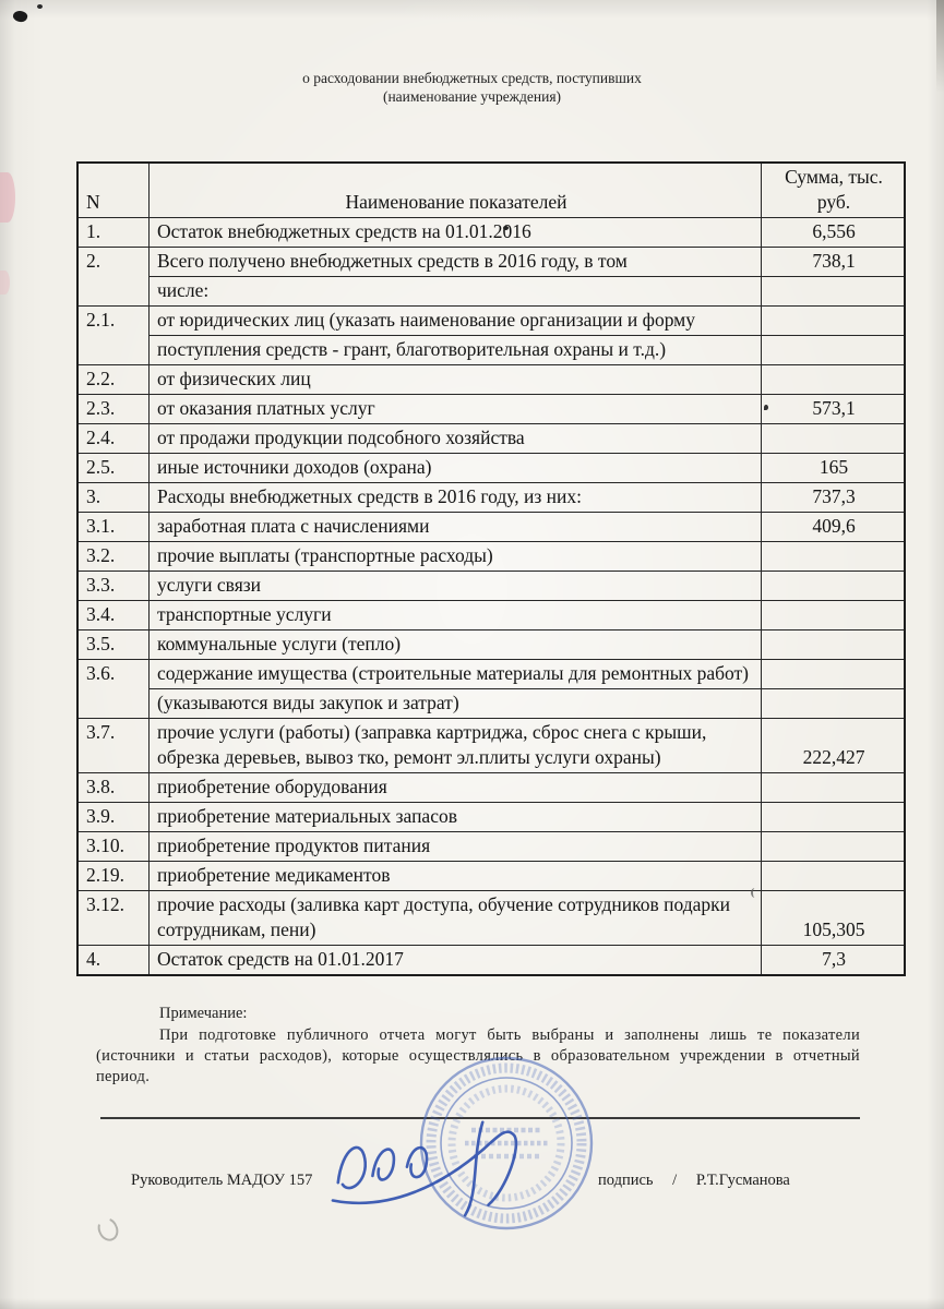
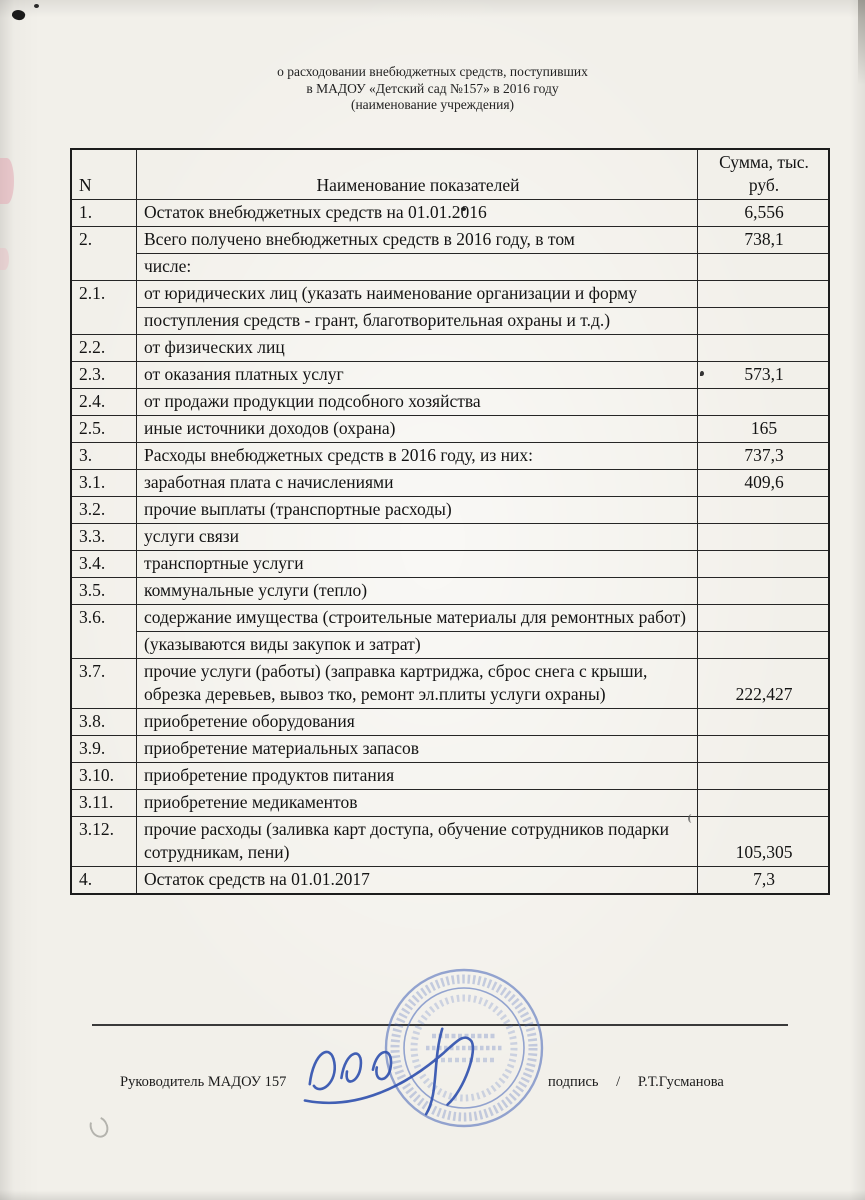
  о расходовании внебюджетных средств, поступивших
+ в МАДОУ «Детский сад №157» в 2016 году
  (наименование учреждения)
  N	Наименование показателей	Сумма, тыс. руб.
  1.	Остаток внебюджетных средств на 01.01.2016	6,556
  2.	Всего получено внебюджетных средств в 2016 году, в том	738,1
  числе:
  2.1.	от юридических лиц (указать наименование организации и форму
  поступления средств - грант, благотворительная охраны и т.д.)
  2.2.	от физических лиц
  2.3.	от оказания платных услуг	573,1
  2.4.	от продажи продукции подсобного хозяйства
  2.5.	иные источники доходов (охрана)	165
  3.	Расходы внебюджетных средств в 2016 году, из них:	737,3
  3.1.	заработная плата с начислениями	409,6
  3.2.	прочие выплаты (транспортные расходы)
  3.3.	услуги связи
  3.4.	транспортные услуги
  3.5.	коммунальные услуги (тепло)
  3.6.	содержание имущества (строительные материалы для ремонтных работ)
  (указываются виды закупок и затрат)
  3.7.	прочие услуги (работы) (заправка картриджа, сброс снега с крыши, обрезка деревьев, вывоз тко, ремонт эл.плиты услуги охраны)	222,427
  3.8.	приобретение оборудования
  3.9.	приобретение материальных запасов
  3.10.	приобретение продуктов питания
- 2.19.	приобретение медикаментов
+ 3.11.	приобретение медикаментов
  3.12.	прочие расходы (заливка карт доступа, обучение сотрудников подарки сотрудникам, пени)	105,305
  4.	Остаток средств на 01.01.2017	7,3
- Примечание:
- При подготовке публичного отчета могут быть выбраны и заполнены лишь те показатели (источники и статьи расходов), которые осуществлялись в образовательном учреждении в отчетный период.
  Руководитель МАДОУ 157
  подпись / Р.Т.Гусманова
